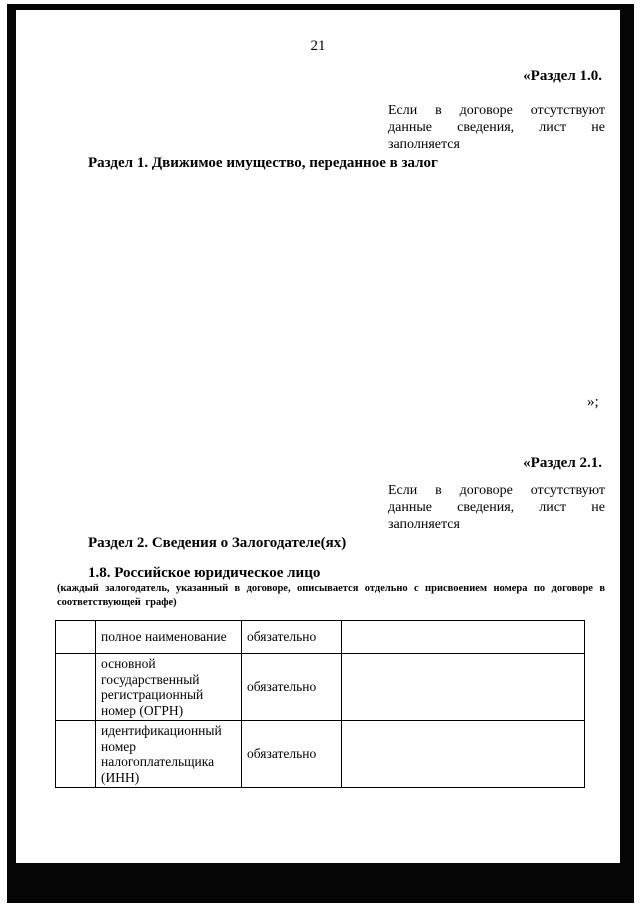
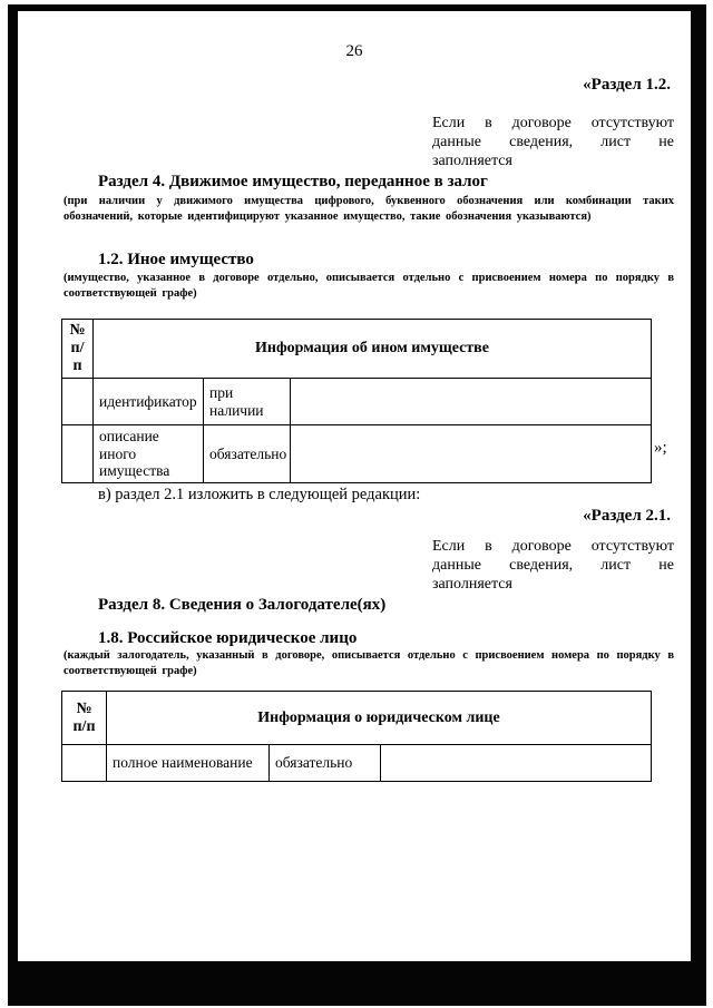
- 21
+ 26
- «Раздел 1.0.
+ «Раздел 1.2.
  Если в договоре отсутствуют данные сведения, лист не заполняется
- Раздел 1. Движимое имущество, переданное в залог
+ Раздел 4. Движимое имущество, переданное в залог
+ (при наличии у движимого имущества цифрового, буквенного обозначения или комбинации таких обозначений, которые идентифицируют указанное имущество, такие обозначения указываются)
+ 1.2. Иное имущество
+ (имущество, указанное в договоре отдельно, описывается отдельно с присвоением номера по порядку в соответствующей графе)
+ № п/п	Информация об ином имуществе
+ 	идентификатор	при наличии
+ 	описание иного имущества	обязательно
  »;
+ в) раздел 2.1 изложить в следующей редакции:
  «Раздел 2.1.
  Если в договоре отсутствуют данные сведения, лист не заполняется
- Раздел 2. Сведения о Залогодателе(ях)
+ Раздел 8. Сведения о Залогодателе(ях)
  1.8. Российское юридическое лицо
- (каждый залогодатель, указанный в договоре, описывается отдельно с присвоением номера по договоре в соответствующей графе)
+ (каждый залогодатель, указанный в договоре, описывается отдельно с присвоением номера по порядку в соответствующей графе)
+ № п/п	Информация о юридическом лице
  	полное наименование	обязательно
- 	основной государственный регистрационный номер (ОГРН)	обязательно
- 	идентификационный номер налогоплательщика (ИНН)	обязательно
